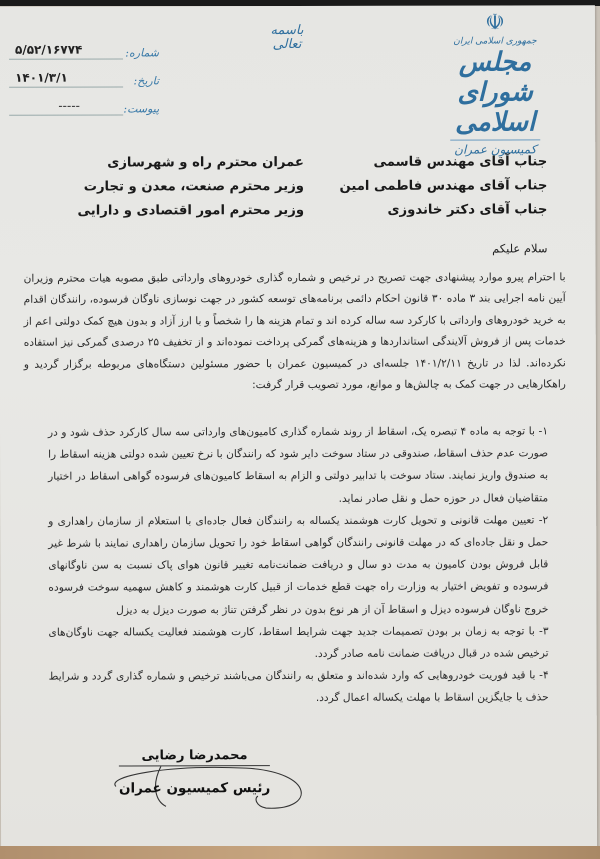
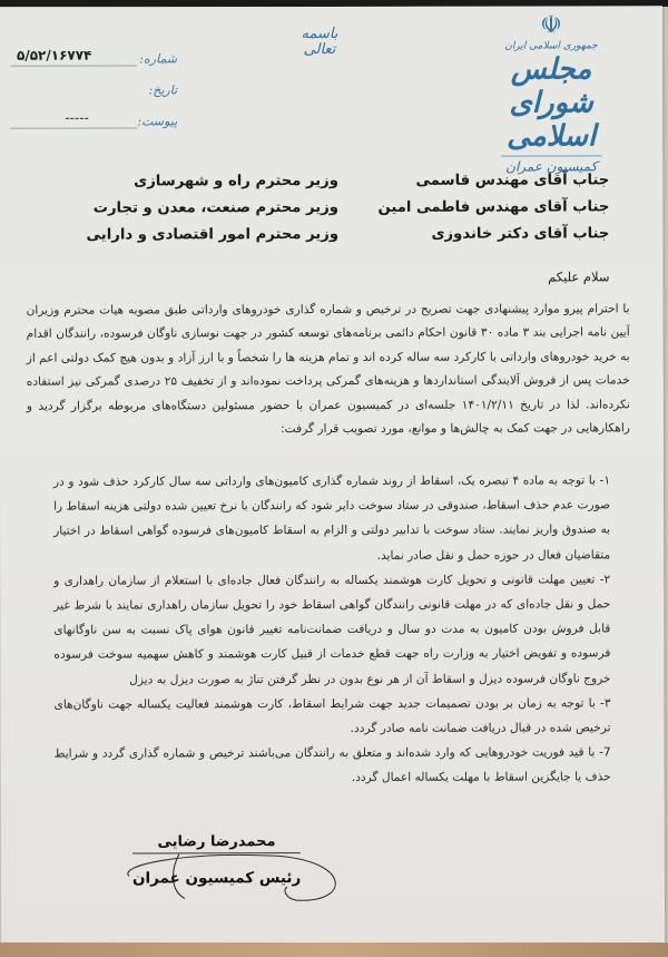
  ☫
  جمهوری اسلامی ایران
  مجلس شورای اسلامی
  کمیسیون عمران
  باسمه تعالی
  شماره:
  ۵/۵۲/۱۶۷۷۴
  تاریخ:
- ۱۴۰۱/۳/۱
  پیوست:
  -----
  جناب آقای مهندس قاسمی
  جناب آقای مهندس فاطمی امین
  جناب آقای دکتر خاندوزی
- عمران محترم راه و شهرسازی
+ وزیر محترم راه و شهرسازی
  وزیر محترم صنعت، معدن و تجارت
  وزیر محترم امور اقتصادی و دارایی
  سلام علیکم
  با احترام پیرو موارد پیشنهادی جهت تصریح در ترخیص و شماره گذاری خودروهای وارداتی طبق مصوبه هیات محترم وزیران آیین نامه اجرایی بند ۳ ماده ۳۰ قانون احکام دائمی برنامه‌های توسعه کشور در جهت نوسازی ناوگان فرسوده، رانندگان اقدام به خرید خودروهای وارداتی با کارکرد سه ساله کرده اند و تمام هزینه ها را شخصاً و با ارز آزاد و بدون هیچ کمک دولتی اعم از خدمات پس از فروش آلایندگی استانداردها و هزینه‌های گمرکی پرداخت نموده‌اند و از تخفیف ۲۵ درصدی گمرکی نیز استفاده نکرده‌اند. لذا در تاریخ ۱۴۰۱/۲/۱۱ جلسه‌ای در کمیسیون عمران با حضور مسئولین دستگاه‌های مربوطه برگزار گردید و راهکارهایی در جهت کمک به چالش‌ها و موانع، مورد تصویب قرار گرفت:
  ۱- با توجه به ماده ۴ تبصره یک، اسقاط از روند شماره گذاری کامیون‌های وارداتی سه سال کارکرد حذف شود و در صورت عدم حذف اسقاط، صندوقی در ستاد سوخت دایر شود که رانندگان با نرخ تعیین شده دولتی هزینه اسقاط را به صندوق واریز نمایند. ستاد سوخت با تدابیر دولتی و الزام به اسقاط کامیون‌های فرسوده گواهی اسقاط در اختیار متقاضیان فعال در حوزه حمل و نقل صادر نماید.
  ۲- تعیین مهلت قانونی و تحویل کارت هوشمند یکساله به رانندگان فعال جاده‌ای با استعلام از سازمان راهداری و حمل و نقل جاده‌ای که در مهلت قانونی رانندگان گواهی اسقاط خود را تحویل سازمان راهداری نمایند با شرط غیر قابل فروش بودن کامیون به مدت دو سال و دریافت ضمانت‌نامه تغییر قانون هوای پاک نسبت به سن ناوگانهای فرسوده و تفویض اختیار به وزارت راه جهت قطع خدمات از قبیل کارت هوشمند و کاهش سهمیه سوخت فرسوده خروج ناوگان فرسوده دیزل و اسقاط آن از هر نوع بدون در نظر گرفتن تناژ به صورت دیزل به دیزل
  ۳- با توجه به زمان بر بودن تصمیمات جدید جهت شرایط اسقاط، کارت هوشمند فعالیت یکساله جهت ناوگان‌های ترخیص شده در قبال دریافت ضمانت نامه صادر گردد.
- ۴- با قید فوریت خودروهایی که وارد شده‌اند و متعلق به رانندگان می‌باشند ترخیص و شماره گذاری گردد و شرایط حذف یا جایگزین اسقاط با مهلت یکساله اعمال گردد.
+ 7- با قید فوریت خودروهایی که وارد شده‌اند و متعلق به رانندگان می‌باشند ترخیص و شماره گذاری گردد و شرایط حذف یا جایگزین اسقاط با مهلت یکساله اعمال گردد.
  محمدرضا رضایی
  رئیس کمیسیون عمران
